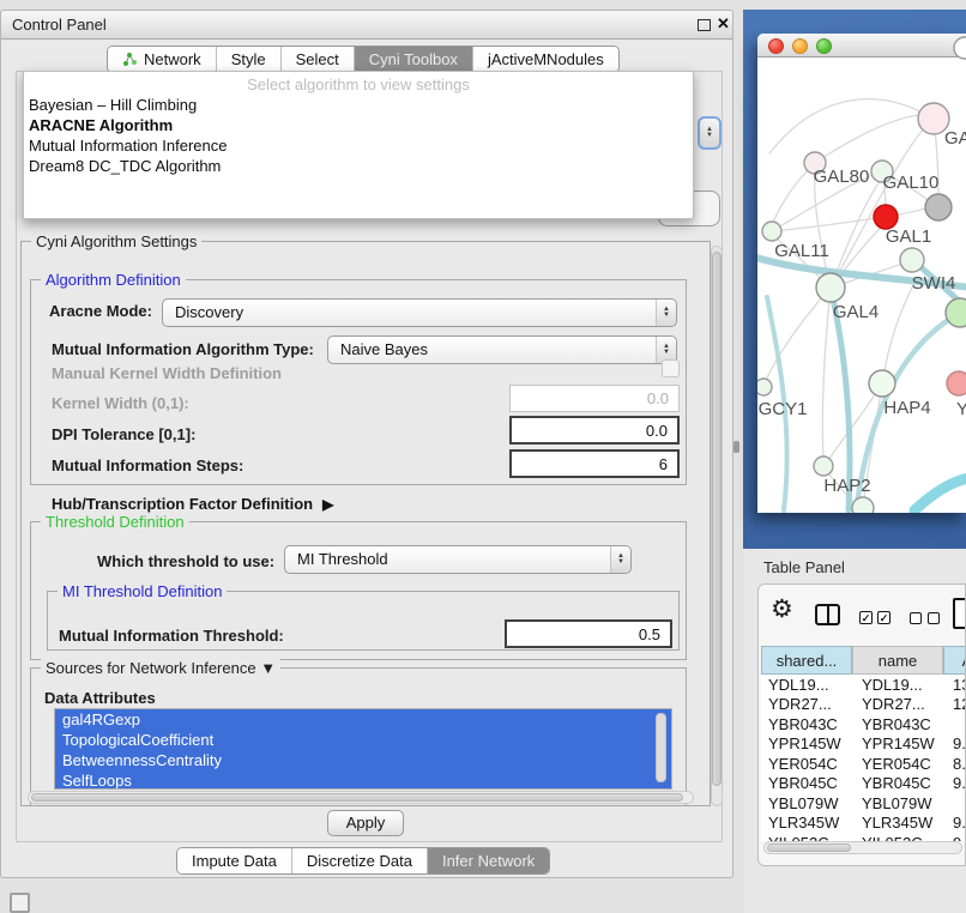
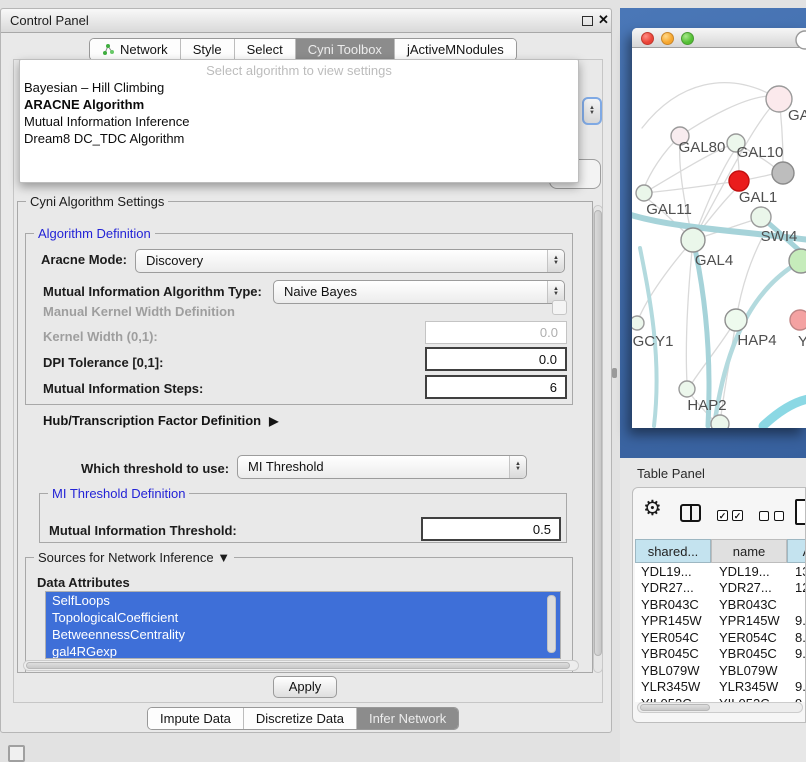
  Control Panel
  ✕
  Network
  Style
  Select
  Cyni Toolbox
  jActiveMNodules
  Select algorithm to view settings
  Bayesian – Hill Climbing
  ARACNE Algorithm
  Mutual Information Inference
  Dream8 DC_TDC Algorithm
  Cyni Algorithm Settings
  Algorithm Definition
  Aracne Mode:
  Discovery
  Mutual Information Algorithm Type:
  Naive Bayes
  Manual Kernel Width Definition
  Kernel Width (0,1):
  0.0
  DPI Tolerance [0,1]:
  0.0
  Mutual Information Steps:
  6
  Hub/Transcription Factor Definition ▶
- Threshold Definition
  Which threshold to use:
  MI Threshold
  MI Threshold Definition
  Mutual Information Threshold:
  0.5
  Sources for Network Inference ▼
  Data Attributes
- gal4RGexp
+ SelfLoops
  TopologicalCoefficient
  BetweennessCentrality
- SelfLoops
+ gal4RGexp
  Apply
  Impute Data
  Discretize Data
  Infer Network
  GAL80
  GAL10
  GAL1
  GAL11
  SWI4
  GAL4
  GCY1
  HAP4
  HAP2
  Y
  Table Panel
  ⚙
  ✓
  ✓
  shared...
  name
  YDL19...
  YDL19...
  YDR27...
  YDR27...
  YBR043C
  YBR043C
  YPR145W
  YPR145W
  9.
  YER054C
  YER054C
  8.
  YBR045C
  YBR045C
  9.
  YBL079W
  YBL079W
  YLR345W
  YLR345W
  9.
